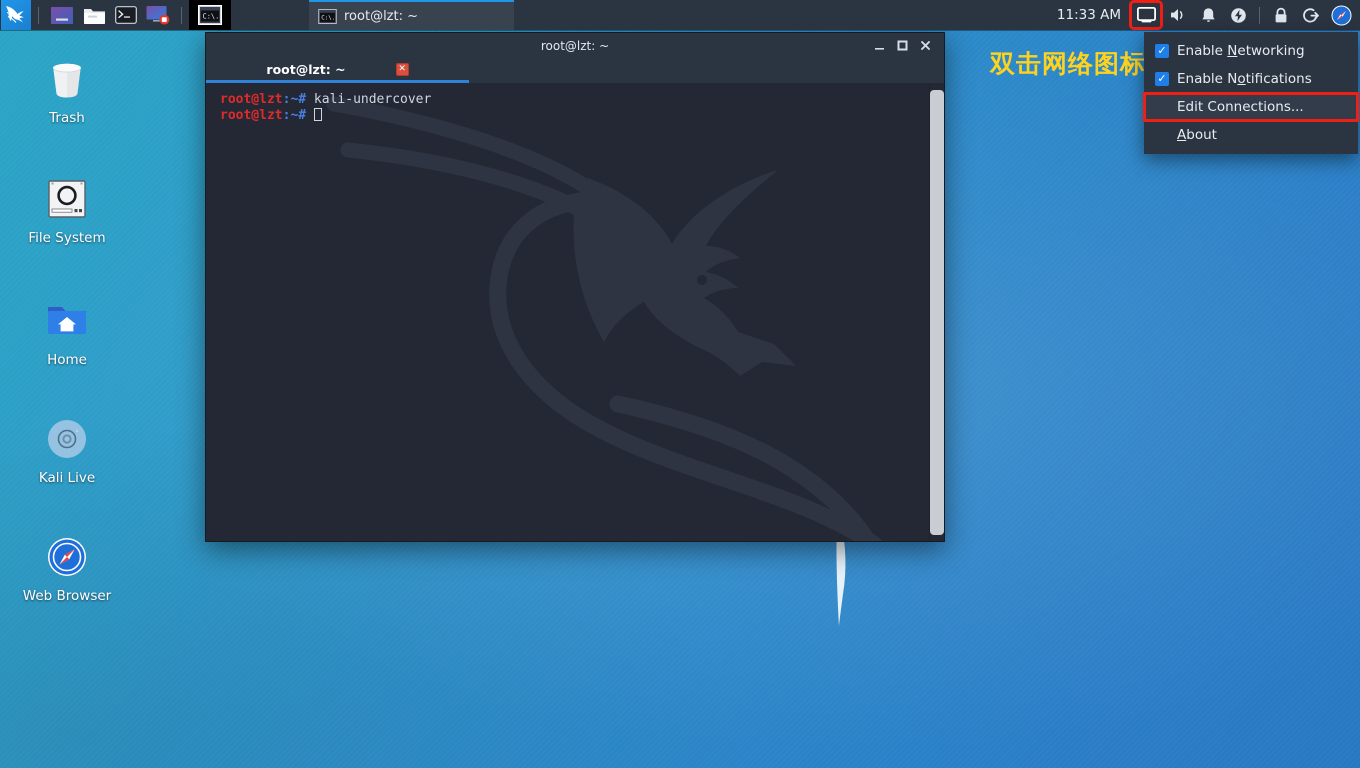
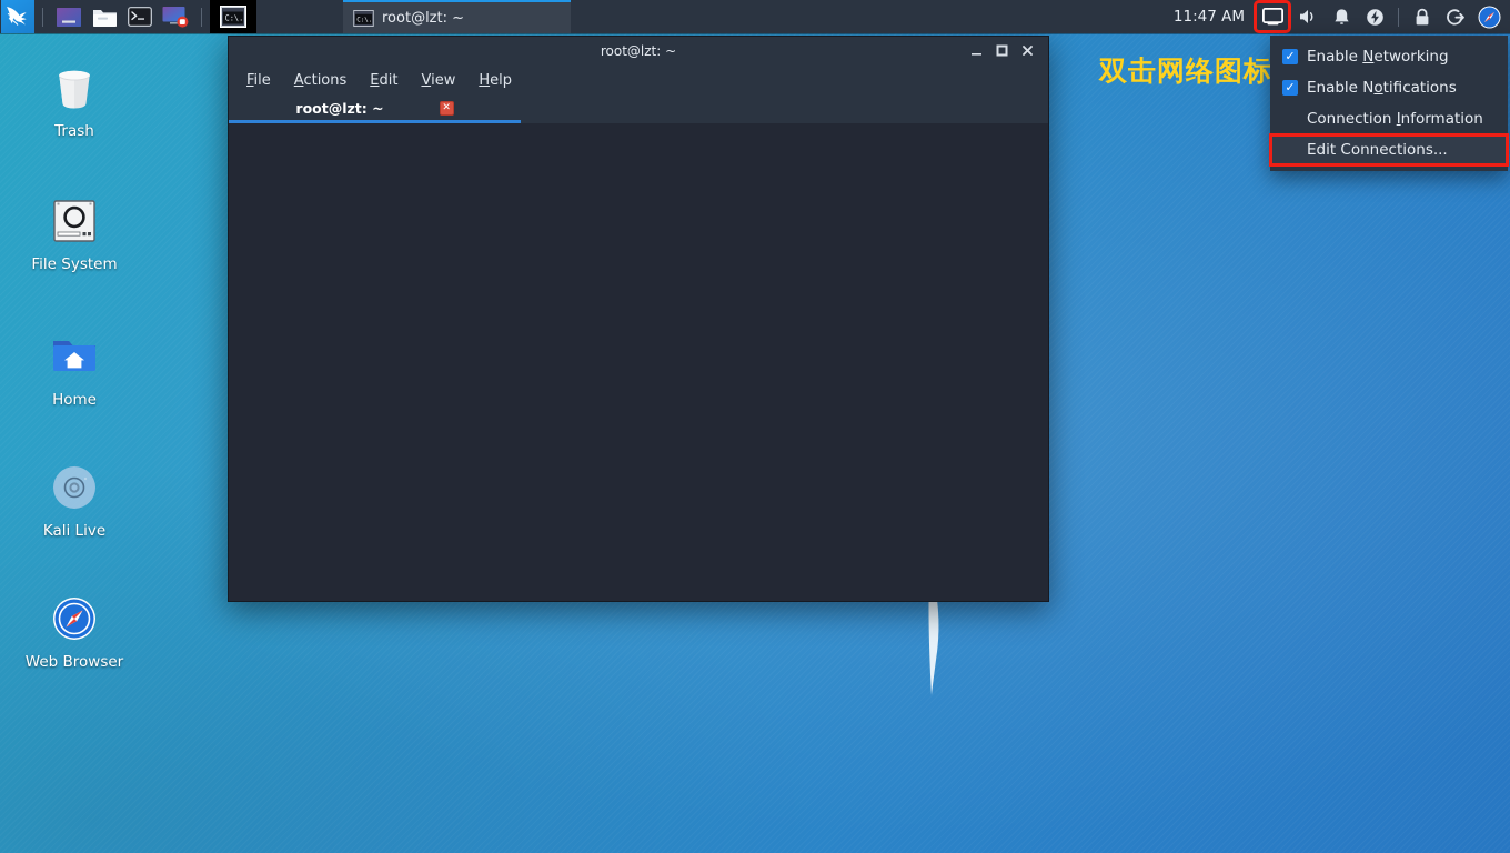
  Trash
  File System
  Home
  Kali Live
  Web Browser
  root@lzt: ~
+ File
+ Actions
+ Edit
+ View
+ Help
  root@lzt: ~
  ✕
- root@lzt:~# kali-undercover root@lzt:~#
  双击网络图标
  C:\.
  root@lzt: ~
- 11:33 AM
+ 11:47 AM
  ✓
  Enable Networking
  ✓
  Enable Notifications
+ Connection Information
  Edit Connections...
- About
